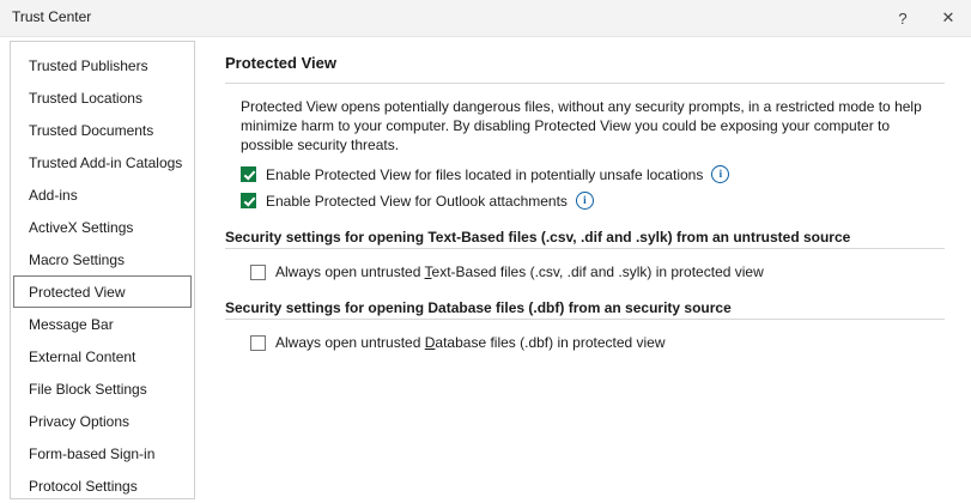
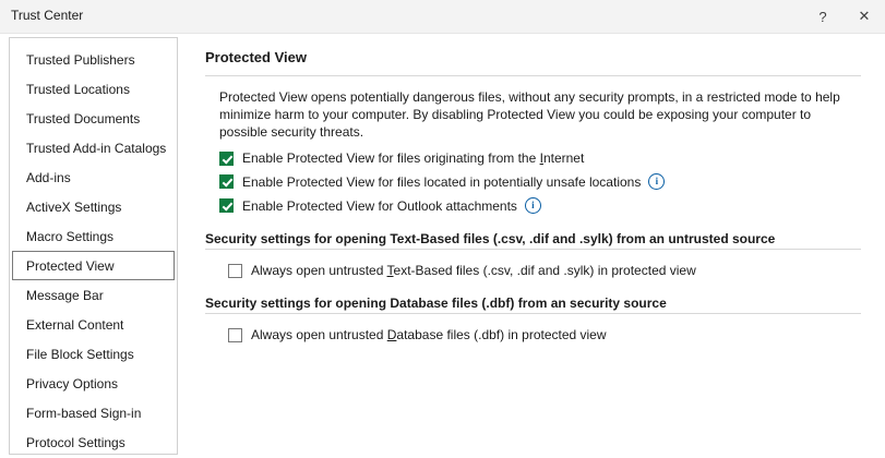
  Trust Center
  ?
  ✕
  Trusted Publishers
  Trusted Locations
  Trusted Documents
  Trusted Add-in Catalogs
  Add-ins
  ActiveX Settings
  Macro Settings
  Protected View
  Message Bar
  External Content
  File Block Settings
  Privacy Options
  Form-based Sign-in
  Protocol Settings
  Protected View
  Protected View opens potentially dangerous files, without any security prompts, in a restricted mode to help minimize harm to your computer. By disabling Protected View you could be exposing your computer to possible security threats.
+ Enable Protected View for files originating from the Internet
  Enable Protected View for files located in potentially unsafe locations
  i
  Enable Protected View for Outlook attachments
  i
  Security settings for opening Text-Based files (.csv, .dif and .sylk) from an untrusted source
  Always open untrusted Text-Based files (.csv, .dif and .sylk) in protected view
  Security settings for opening Database files (.dbf) from an security source
  Always open untrusted Database files (.dbf) in protected view
